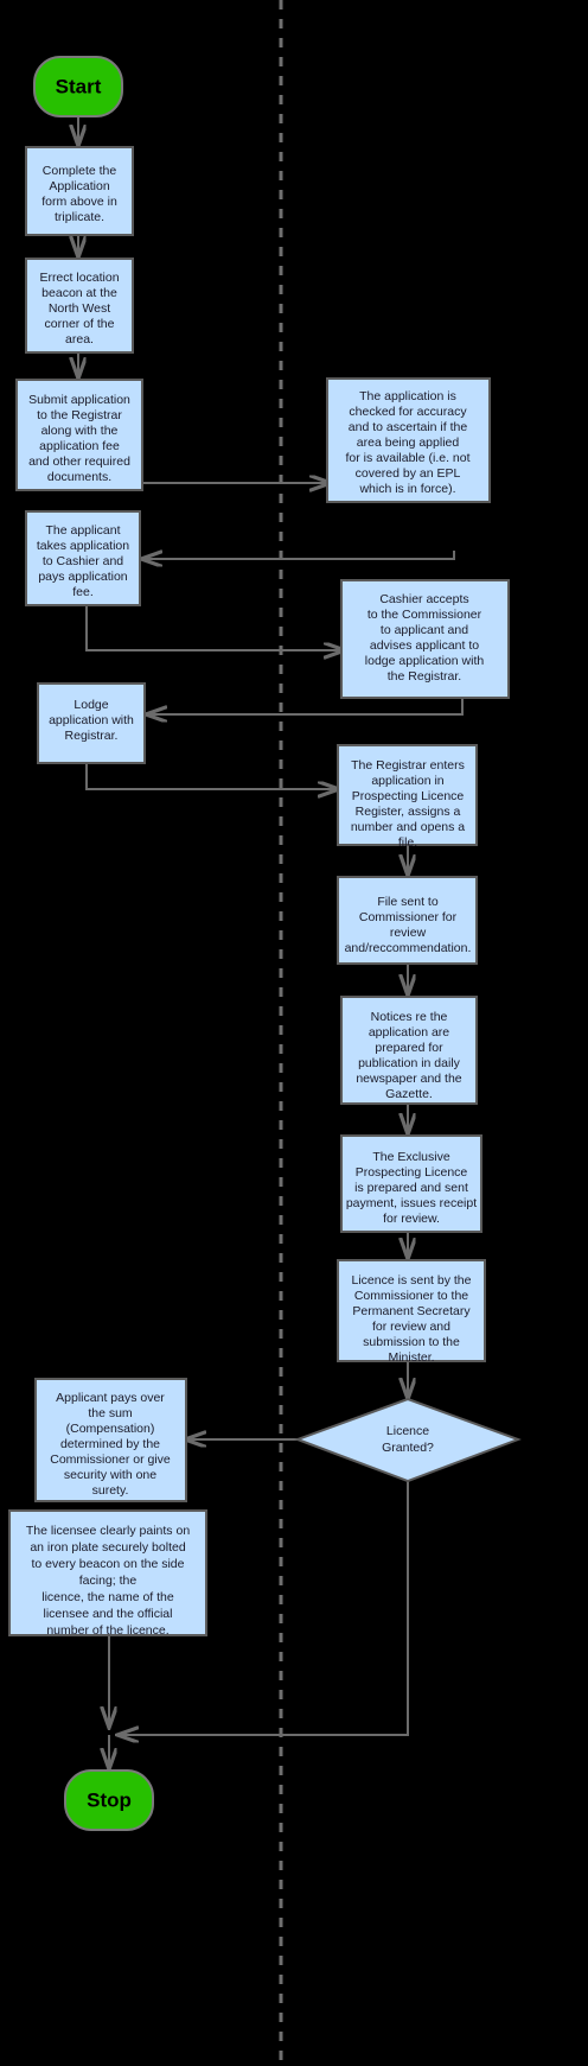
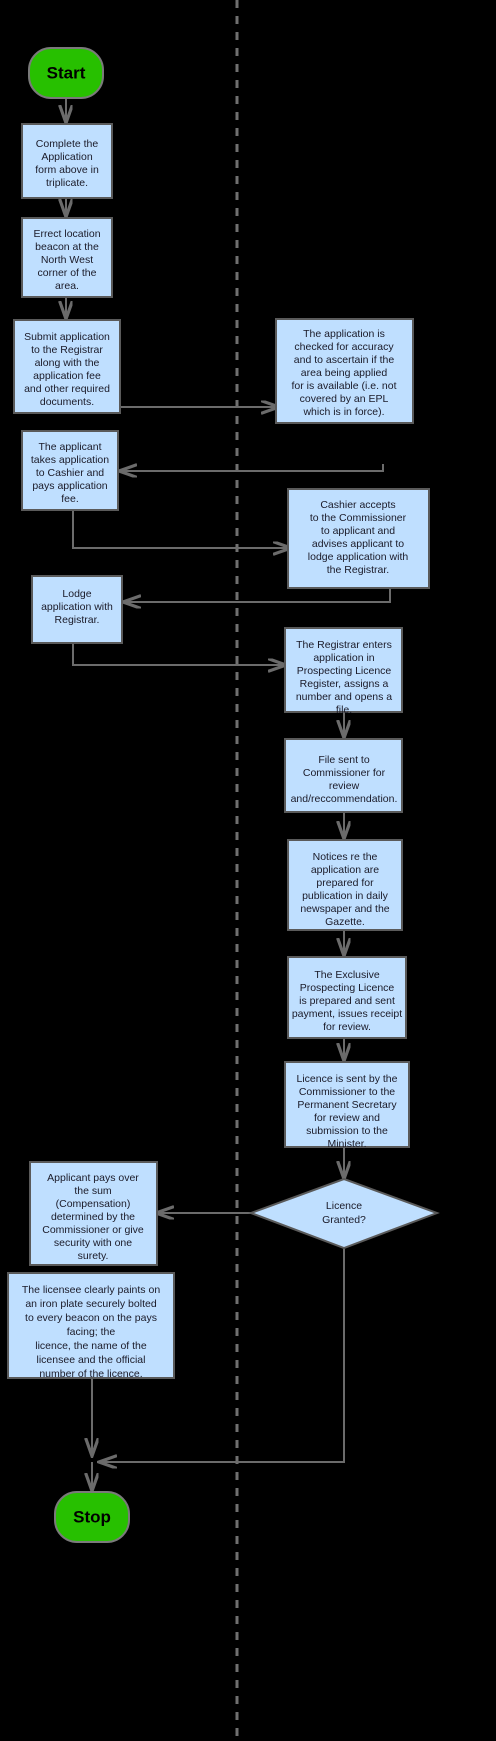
  Start
  Complete the
  Application
  form above in
  triplicate.
  Errect location
  beacon at the
  North West
  corner of the
  area.
  Submit application
  to the Registrar
  along with the
  application fee
  and other required
  documents.
  The application is
  checked for accuracy
  and to ascertain if the
  area being applied
  for is available (i.e. not
  covered by an EPL
  which is in force).
  The applicant
  takes application
  to Cashier and
  pays application
  fee.
  Cashier accepts
  to the Commissioner
  to applicant and
  advises applicant to
  lodge application with
  the Registrar.
  Lodge
  application with
  Registrar.
  The Registrar enters
  application in
  Prospecting Licence
  Register, assigns a
  number and opens a
  file.
  File sent to
  Commissioner for
  review
  and/reccommendation.
  Notices re the
  application are
  prepared for
  publication in daily
  newspaper and the
  Gazette.
  The Exclusive
  Prospecting Licence
  is prepared and sent
  payment, issues receipt
  for review.
  Licence is sent by the
  Commissioner to the
  Permanent Secretary
  for review and
  submission to the
  Minister.
  Licence
  Granted?
  Applicant pays over
  the sum
  (Compensation)
  determined by the
  Commissioner or give
  security with one
  surety.
  The licensee clearly paints on
  an iron plate securely bolted
- to every beacon on the side
+ to every beacon on the pays
  facing; the
  licence, the name of the
  licensee and the official
  number of the licence.
  Stop
